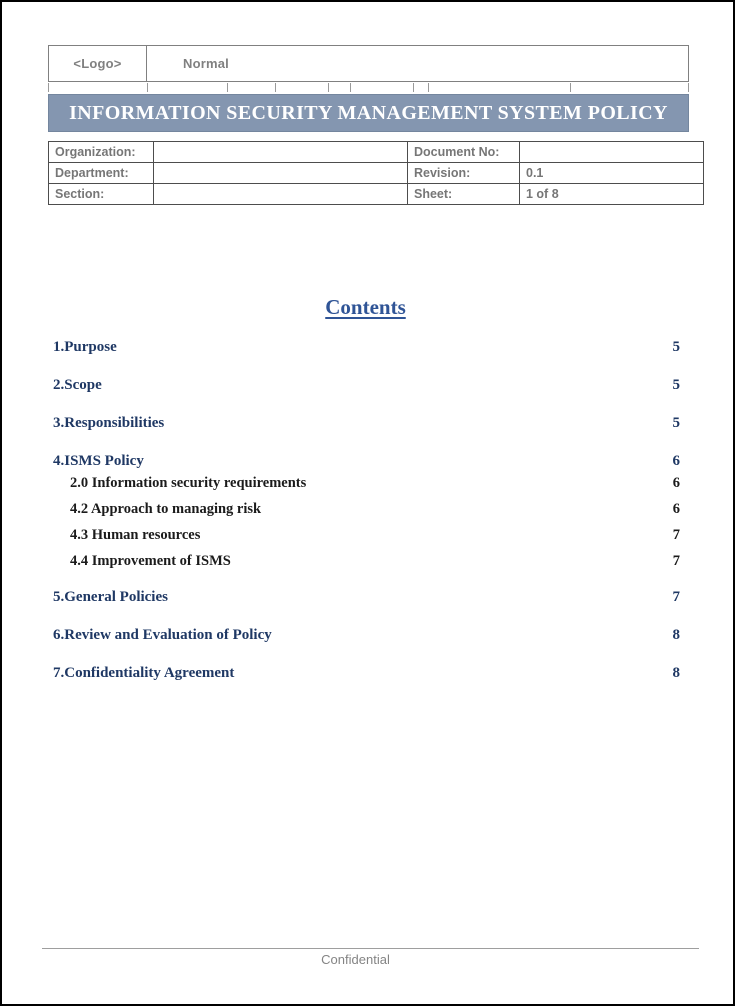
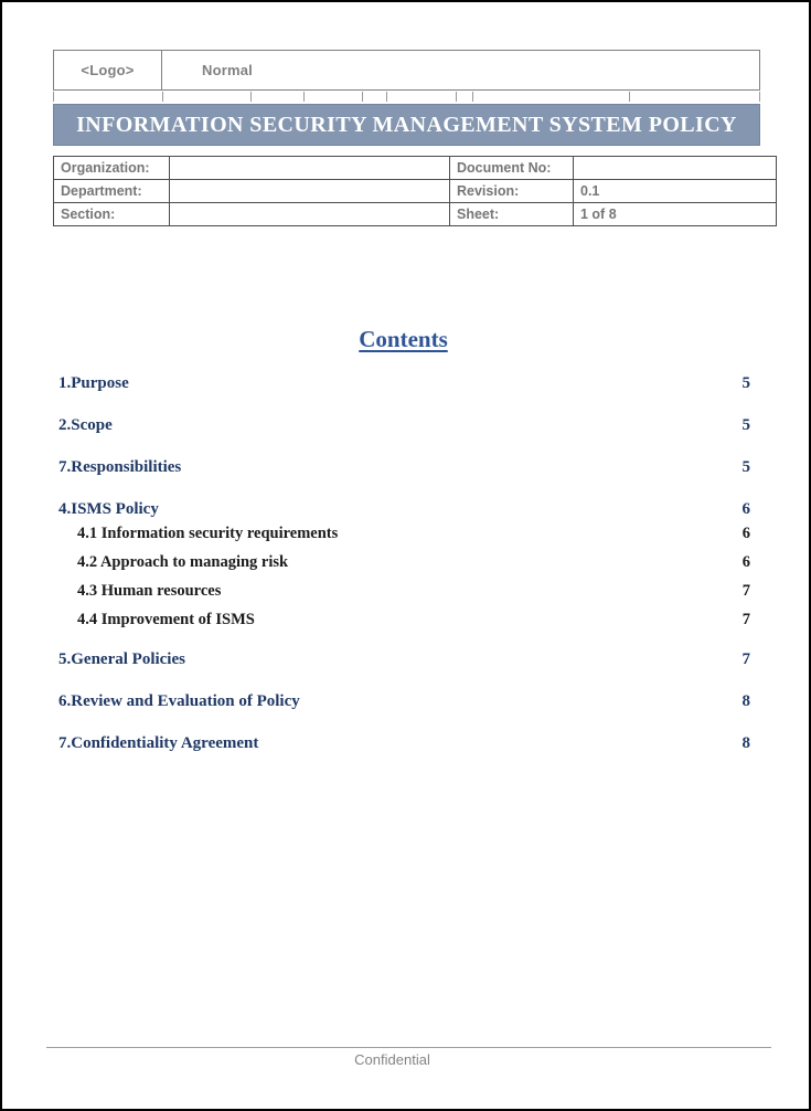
  <Logo>
  Normal
  INFORMATION SECURITY MANAGEMENT SYSTEM POLICY
  Organization:		Document No:
  Department:		Revision:	0.1
  Section:		Sheet:	1 of 8
  Contents
  1.Purpose
  5
  2.Scope
  5
- 3.Responsibilities
+ 7.Responsibilities
  5
  4.ISMS Policy
  6
- 2.0 Information security requirements
+ 4.1 Information security requirements
  6
  4.2 Approach to managing risk
  6
  4.3 Human resources
  7
  4.4 Improvement of ISMS
  7
  5.General Policies
  7
  6.Review and Evaluation of Policy
  8
  7.Confidentiality Agreement
  8
  Confidential
